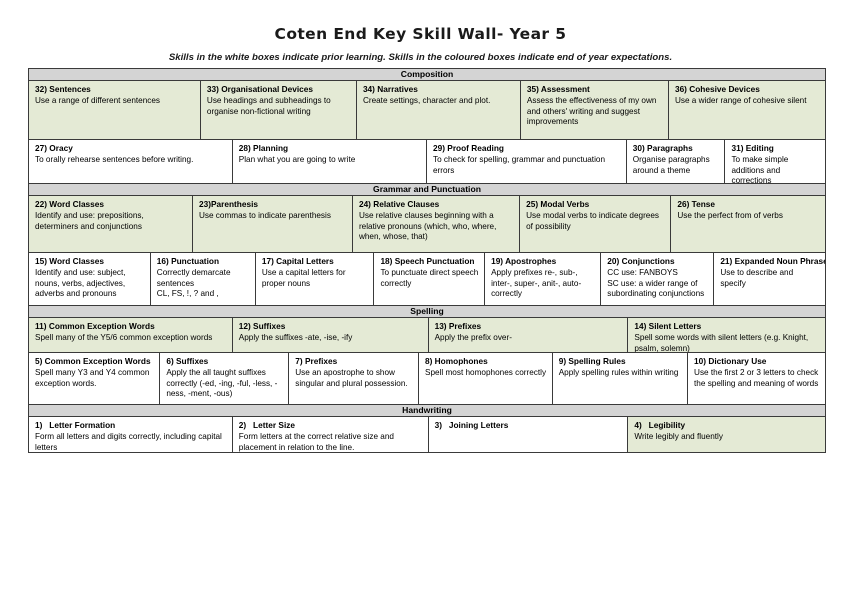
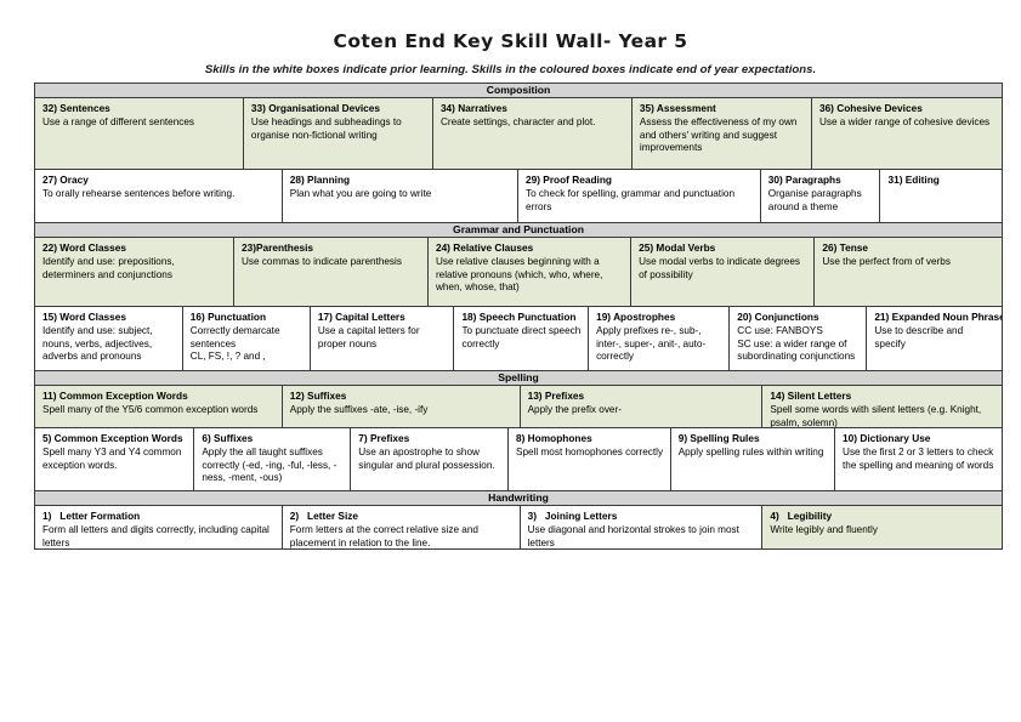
  Coten End Key Skill Wall- Year 5
  Skills in the white boxes indicate prior learning. Skills in the coloured boxes indicate end of year expectations.
  Composition
  32) Sentences
  Use a range of different sentences
  33) Organisational Devices
  Use headings and subheadings to organise non-fictional writing
  34) Narratives
  Create settings, character and plot.
  35) Assessment
  Assess the effectiveness of my own and others' writing and suggest improvements
  36) Cohesive Devices
- Use a wider range of cohesive silent
+ Use a wider range of cohesive devices
  27) Oracy
  To orally rehearse sentences before writing.
  28) Planning
  Plan what you are going to write
  29) Proof Reading
  To check for spelling, grammar and punctuation errors
  30) Paragraphs
  Organise paragraphs around a theme
  31) Editing
- To make simple additions and corrections
  Grammar and Punctuation
  22) Word Classes
  Identify and use: prepositions, determiners and conjunctions
  23)Parenthesis
  Use commas to indicate parenthesis
  24) Relative Clauses
  Use relative clauses beginning with a relative pronouns (which, who, where, when, whose, that)
  25) Modal Verbs
  Use modal verbs to indicate degrees of possibility
  26) Tense
  Use the perfect from of verbs
  15) Word Classes
  Identify and use: subject, nouns, verbs, adjectives, adverbs and pronouns
  16) Punctuation
  Correctly demarcate sentences
  CL, FS, !, ? and ,
  17) Capital Letters
  Use a capital letters for proper nouns
  18) Speech Punctuation
  To punctuate direct speech correctly
  19) Apostrophes
  Apply prefixes re-, sub-, inter-, super-, anit-, auto- correctly
  20) Conjunctions
  CC use: FANBOYS
  SC use: a wider range of subordinating conjunctions
  21) Expanded Noun Phras
  Use to describe and specify
  Spelling
  11) Common Exception Words
  Spell many of the Y5/6 common exception words
  12) Suffixes
  Apply the suffixes -ate, -ise, -ify
  13) Prefixes
  Apply the prefix over-
  14) Silent Letters
  Spell some words with silent letters (e.g. Knight, psalm, solemn)
  5) Common Exception Words
  Spell many Y3 and Y4 common exception words.
  6) Suffixes
  Apply the all taught suffixes correctly (-ed, -ing, -ful, -less, -ness, -ment, -ous)
  7) Prefixes
  Use an apostrophe to show singular and plural possession.
  8) Homophones
  Spell most homophones correctly
  9) Spelling Rules
  Apply spelling rules within writing
  10) Dictionary Use
  Use the first 2 or 3 letters to check the spelling and meaning of words
  Handwriting
  1) Letter Formation
  Form all letters and digits correctly, including capital letters
  2) Letter Size
  Form letters at the correct relative size and placement in relation to the line.
  3) Joining Letters
+ Use diagonal and horizontal strokes to join most letters
  4) Legibility
  Write legibly and fluently
